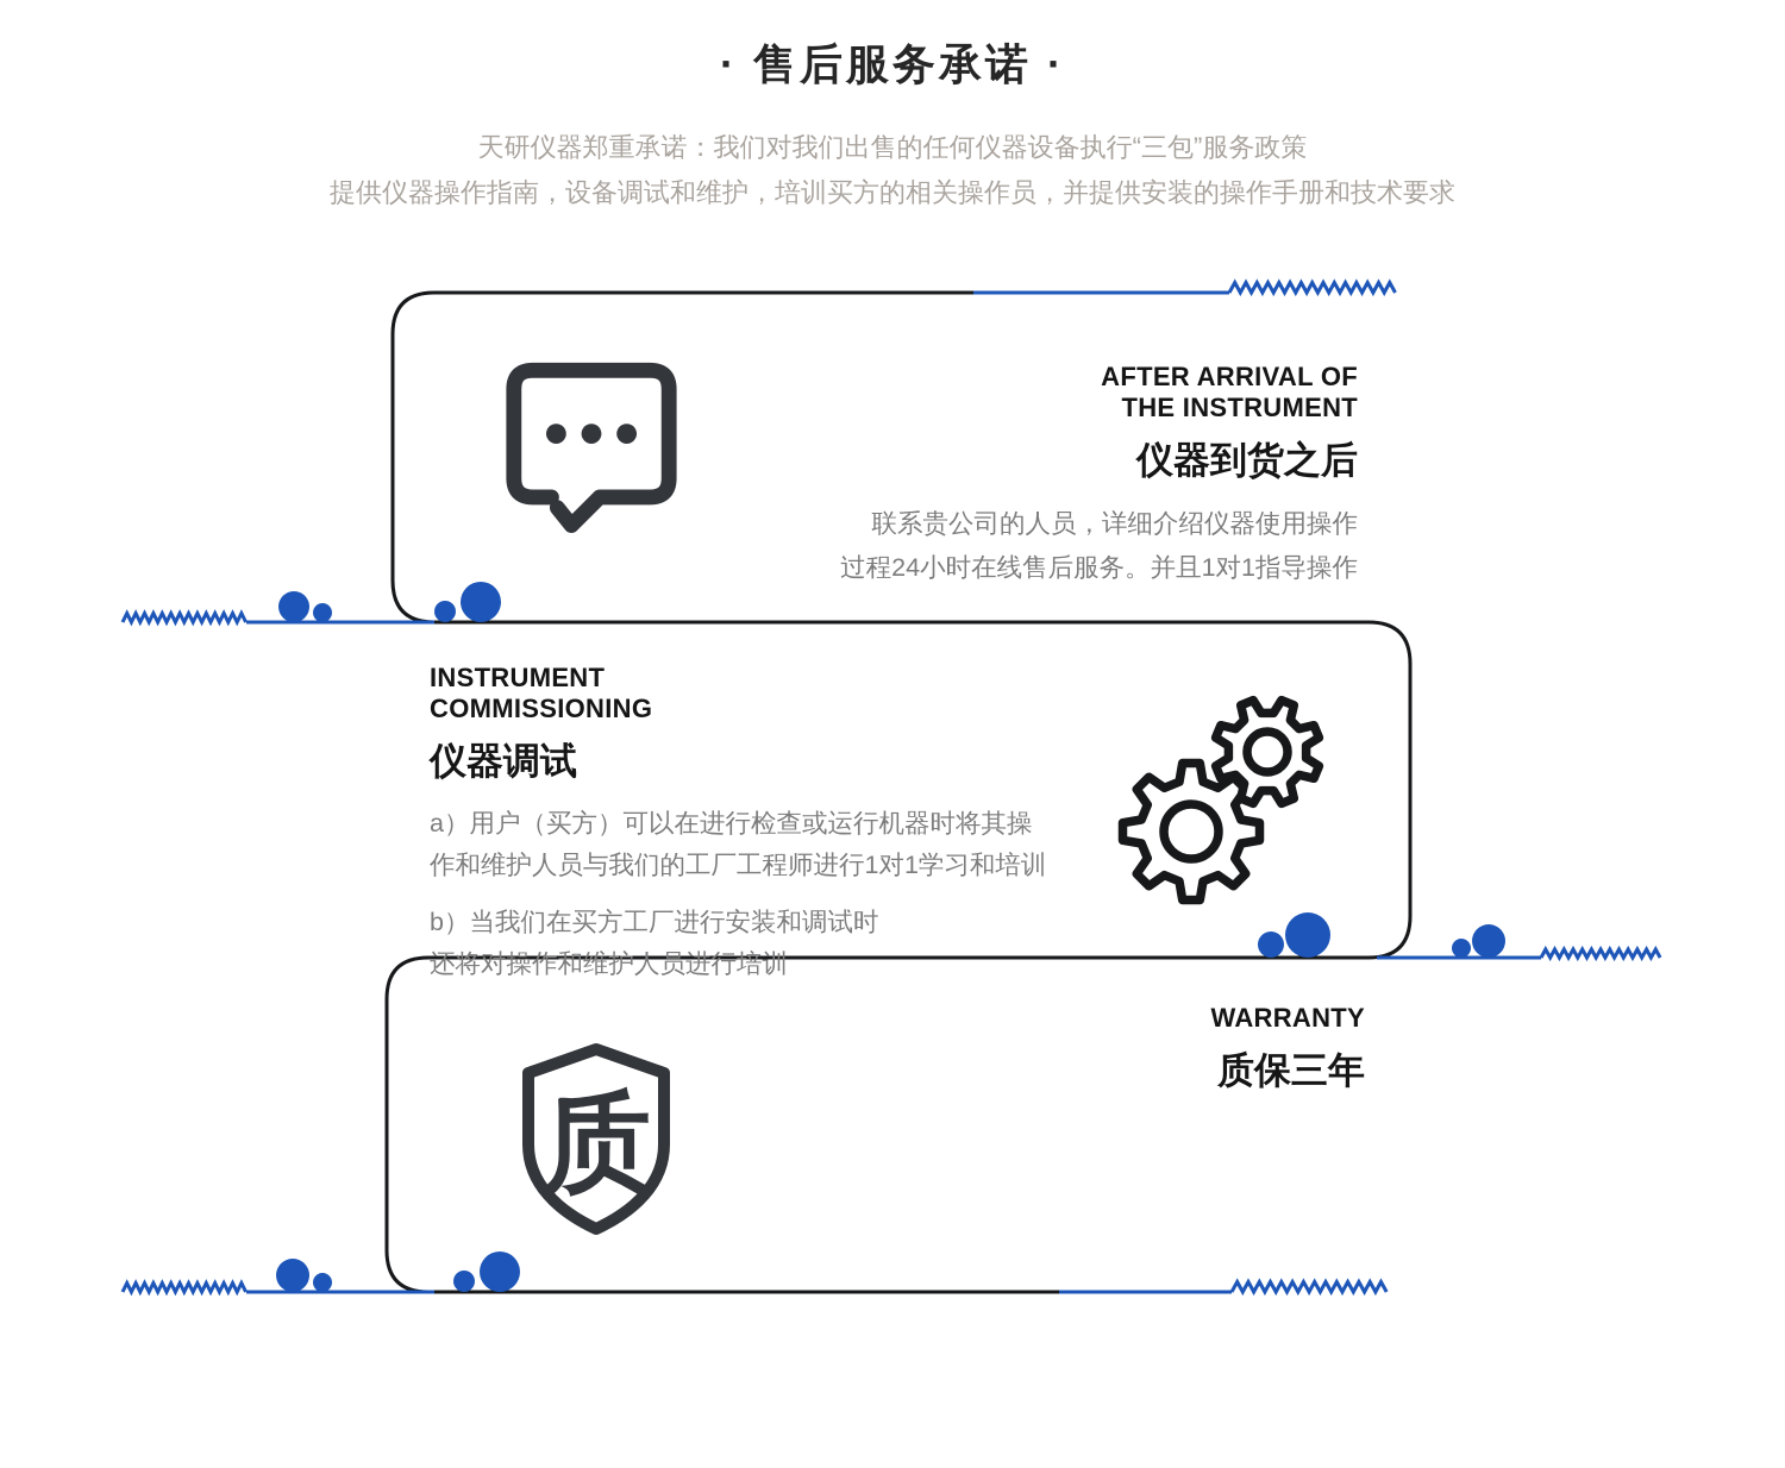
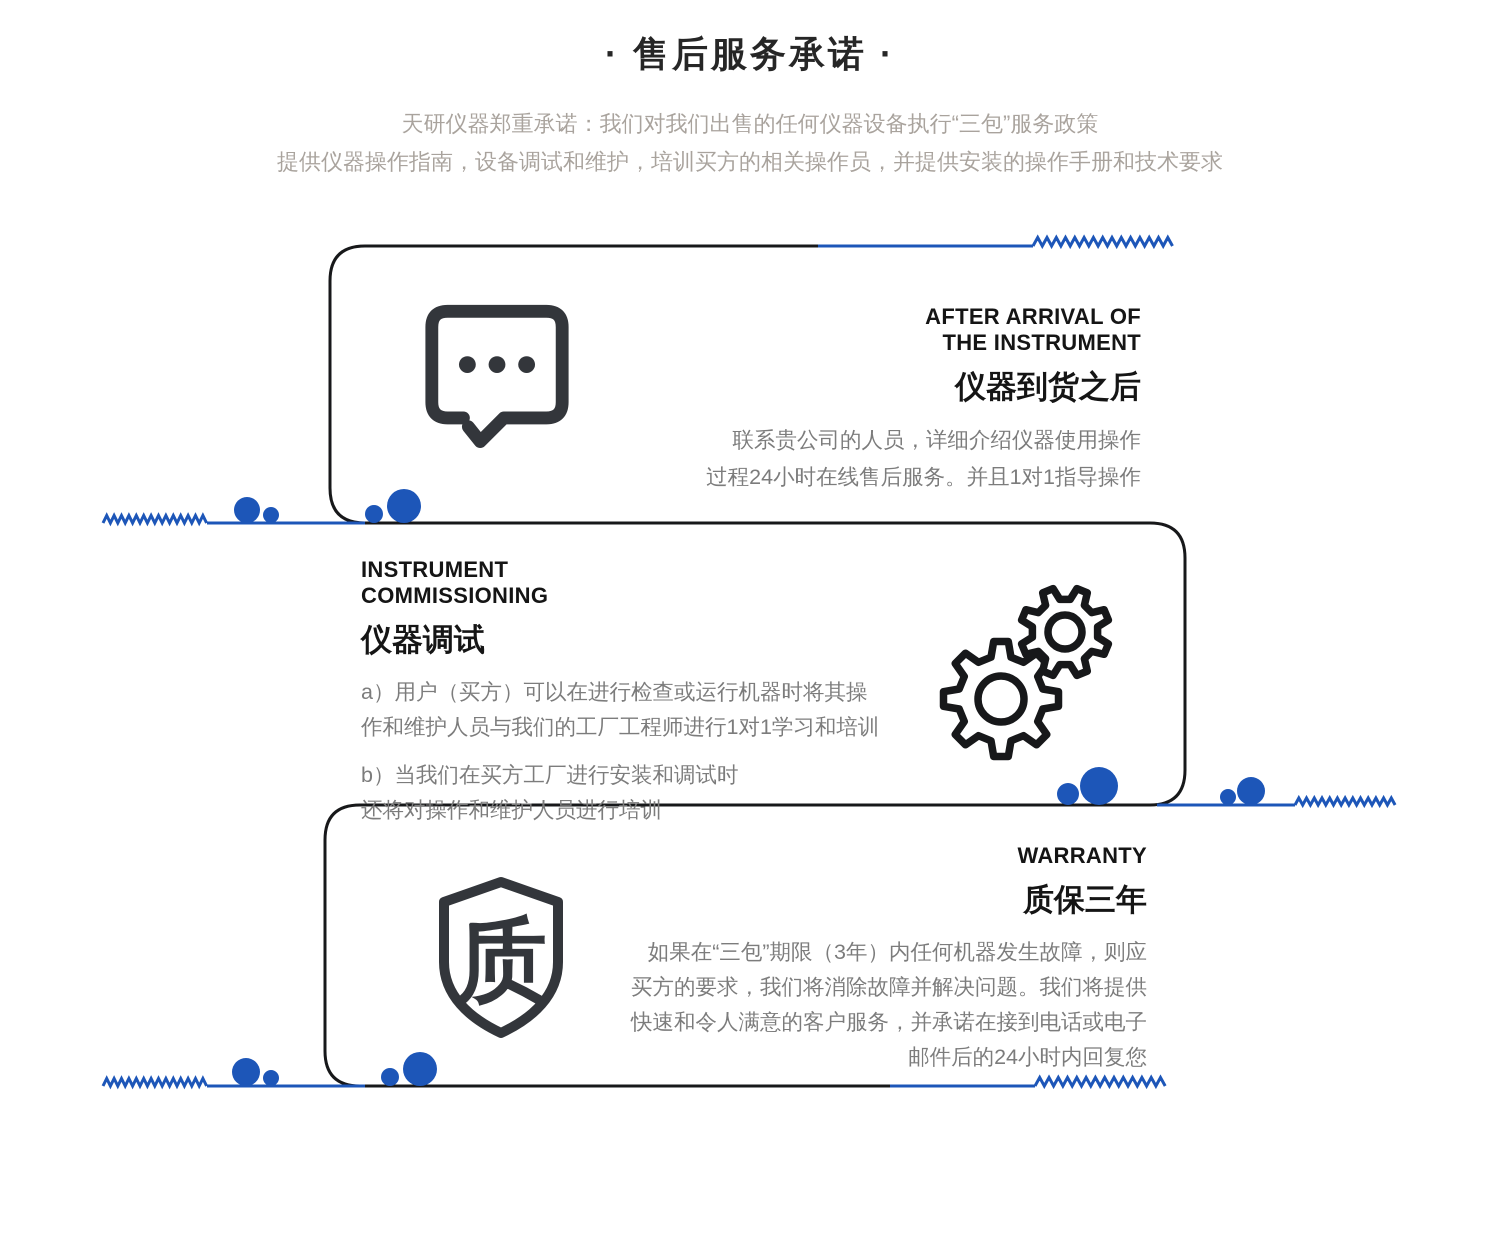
  · 售后服务承诺 ·
  天研仪器郑重承诺：我们对我们出售的任何仪器设备执行“三包”服务政策
  提供仪器操作指南，设备调试和维护，培训买方的相关操作员，并提供安装的操作手册和技术要求
  AFTER ARRIVAL OF
  THE INSTRUMENT
  仪器到货之后
  联系贵公司的人员，详细介绍仪器使用操作
  过程24小时在线售后服务。并且1对1指导操作
  INSTRUMENT
  COMMISSIONING
  仪器调试
  a）用户（买方）可以在进行检查或运行机器时将其操
  作和维护人员与我们的工厂工程师进行1对1学习和培训
  b）当我们在买方工厂进行安装和调试时
  还将对操作和维护人员进行培训
  质
  WARRANTY
  质保三年
+ 如果在“三包”期限（3年）内任何机器发生故障，则应
+ 买方的要求，我们将消除故障并解决问题。我们将提供
+ 快速和令人满意的客户服务，并承诺在接到电话或电子
+ 邮件后的24小时内回复您
